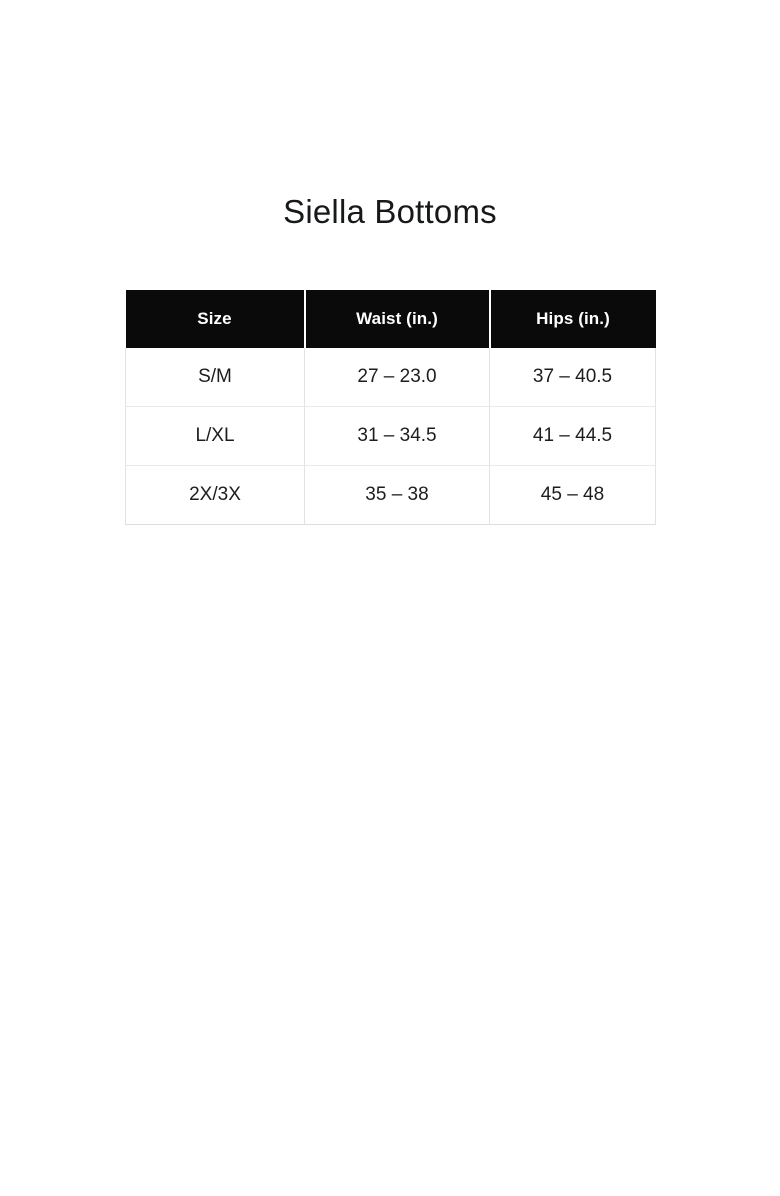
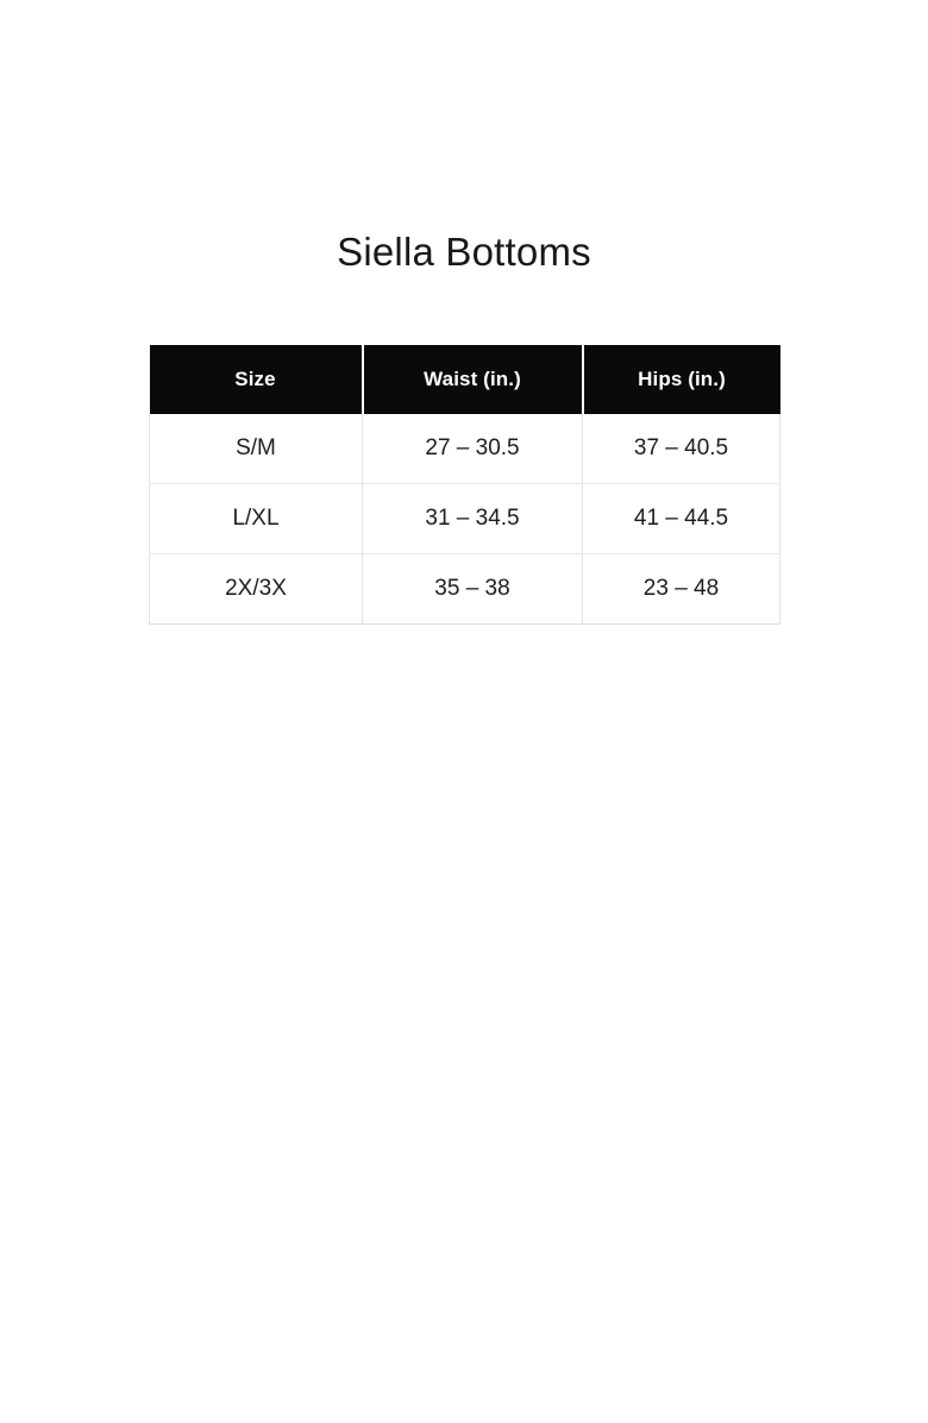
  Siella Bottoms
  Size	Waist (in.)	Hips (in.)
- S/M	27 – 23.0	37 – 40.5
+ S/M	27 – 30.5	37 – 40.5
  L/XL	31 – 34.5	41 – 44.5
- 2X/3X	35 – 38	45 – 48
+ 2X/3X	35 – 38	23 – 48
